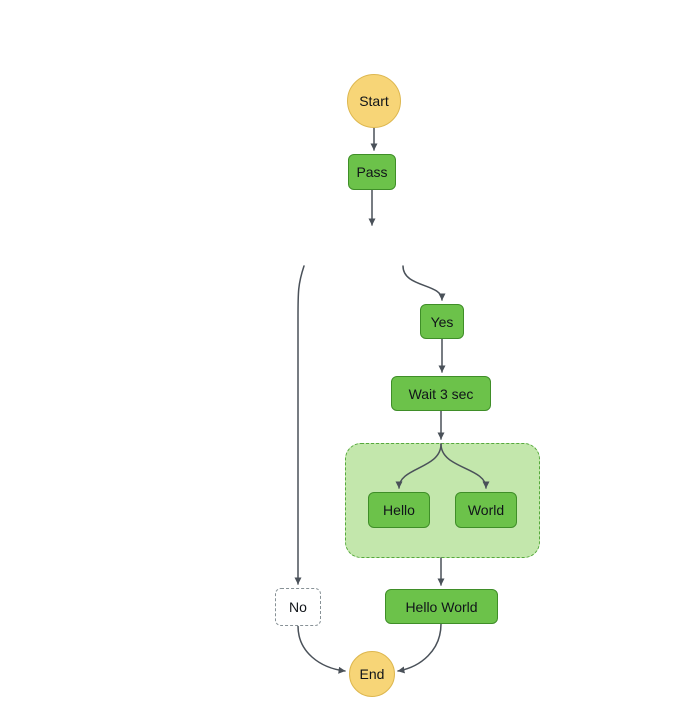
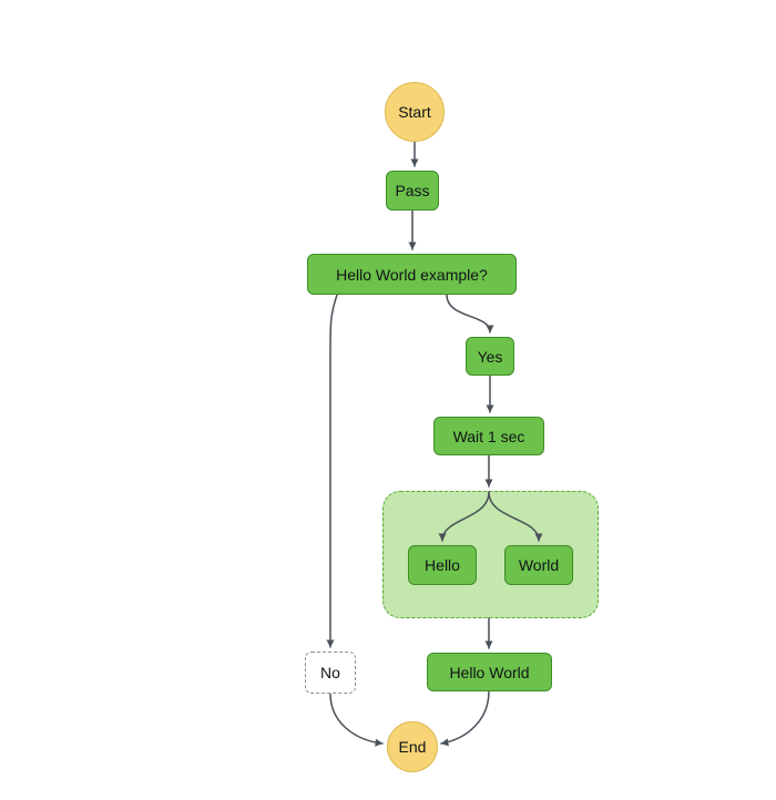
  Start
  Pass
+ Hello World example?
  Yes
- Wait 3 sec
+ Wait 1 sec
  Hello
  World
  No
  Hello World
  End
